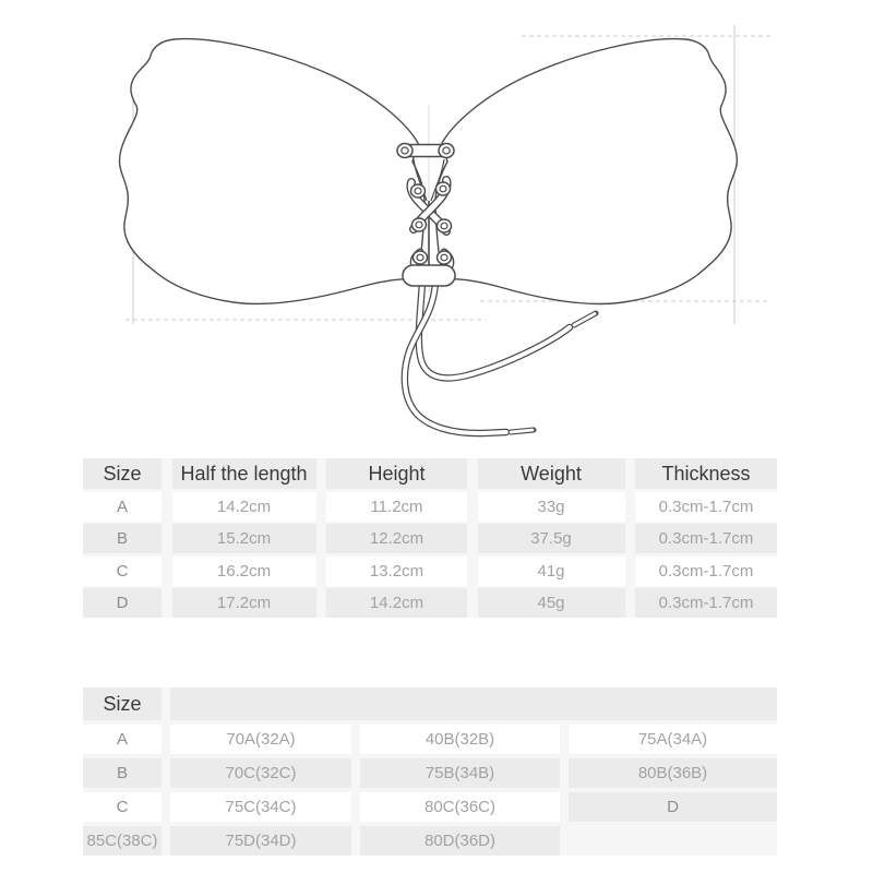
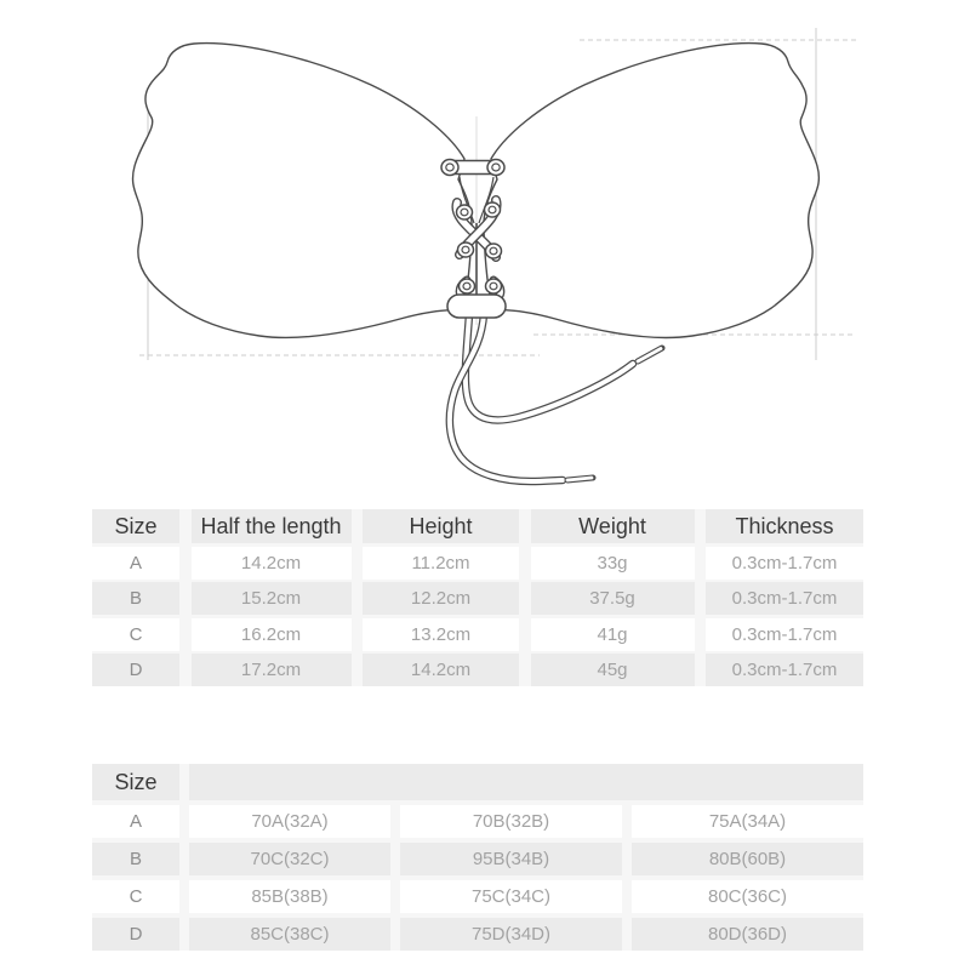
  Size
  Half the length
  Height
  Weight
  Thickness
  A
  14.2cm
  11.2cm
  33g
  0.3cm-1.7cm
  B
  15.2cm
  12.2cm
  37.5g
  0.3cm-1.7cm
  C
  16.2cm
  13.2cm
  41g
  0.3cm-1.7cm
  D
  17.2cm
  14.2cm
  45g
  0.3cm-1.7cm
  Size
  A
  70A(32A)
- 40B(32B)
+ 70B(32B)
  75A(34A)
  B
  70C(32C)
- 75B(34B)
+ 95B(34B)
- 80B(36B)
+ 80B(60B)
  C
+ 85B(38B)
  75C(34C)
  80C(36C)
  D
  85C(38C)
  75D(34D)
  80D(36D)
